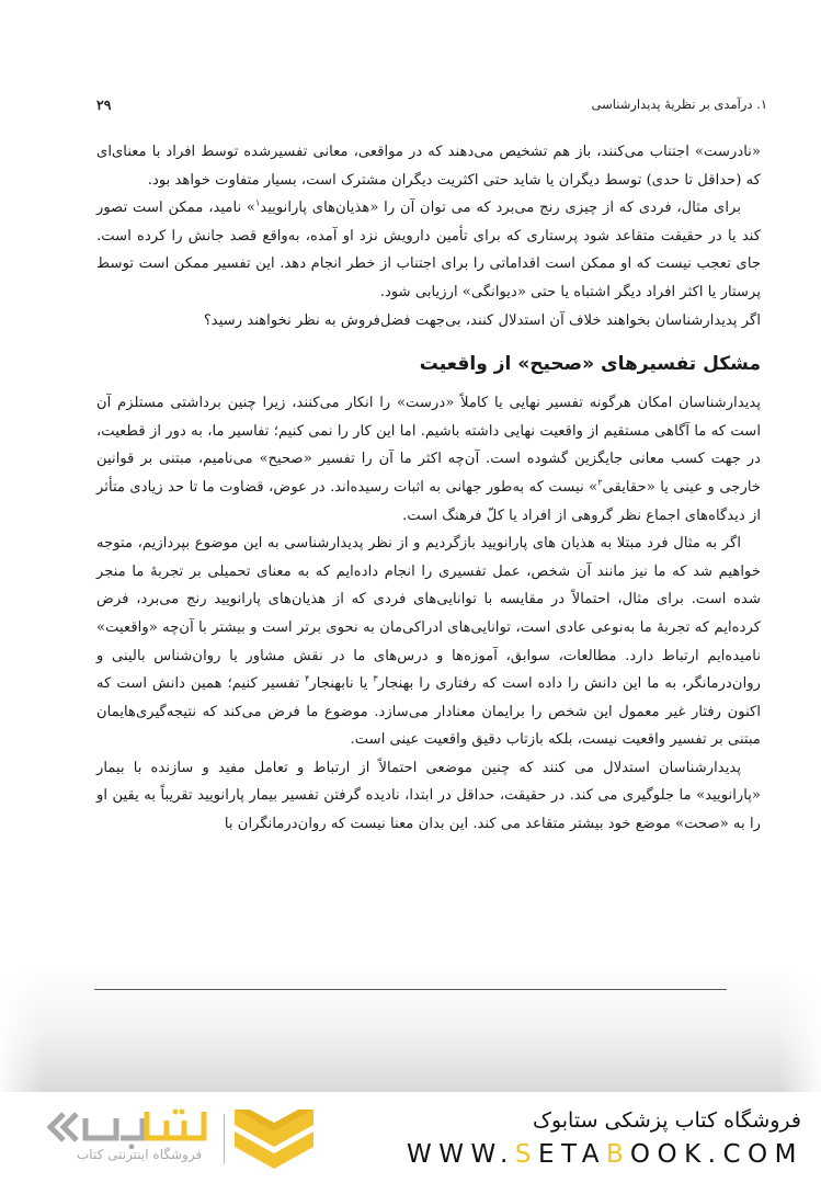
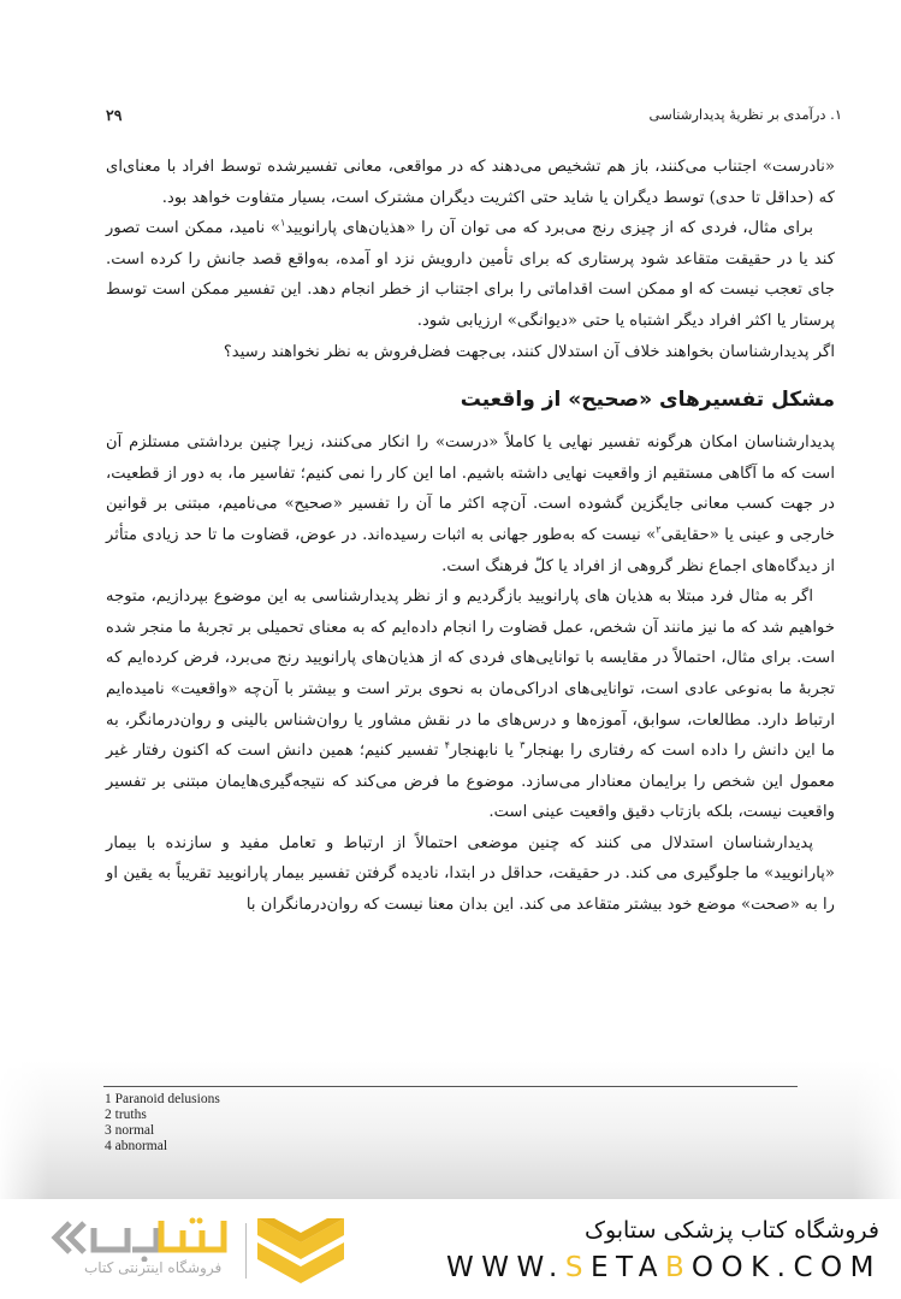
  ۱. درآمدی بر نظریهٔ پدیدارشناسی
  ۲۹
  «نادرست» اجتناب می‌کنند، باز هم تشخیص می‌دهند که در مواقعی، معانی تفسیرشده توسط افراد با معنای‌ای که (حداقل تا حدی) توسط دیگران یا شاید حتی اکثریت دیگران مشترک است، بسیار متفاوت خواهد بود.
  برای مثال، فردی که از چیزی رنج می‌برد که می توان آن را «هذیان‌های پارانویید۱» نامید، ممکن است تصور کند یا در حقیقت متقاعد شود پرستاری که برای تأمین دارویش نزد او آمده، به‌واقع قصد جانش را کرده است. جای تعجب نیست که او ممکن است اقداماتی را برای اجتناب از خطر انجام دهد. این تفسیر ممکن است توسط پرستار یا اکثر افراد دیگر اشتباه یا حتی «دیوانگی» ارزیابی شود.
  اگر پدیدارشناسان بخواهند خلاف آن استدلال کنند، بی‌جهت فضل‌فروش به نظر نخواهند رسید؟
  مشکل تفسیرهای «صحیح» از واقعیت
  پدیدارشناسان امکان هرگونه تفسیر نهایی یا کاملاً «درست» را انکار می‌کنند، زیرا چنین برداشتی مستلزم آن است که ما آگاهی مستقیم از واقعیت نهایی داشته باشیم. اما این کار را نمی کنیم؛ تفاسیر ما، به دور از قطعیت، در جهت کسب معانی جایگزین گشوده است. آن‌چه اکثر ما آن را تفسیر «صحیح» می‌نامیم، مبتنی بر قوانین خارجی و عینی یا «حقایقی۲» نیست که به‌طور جهانی به اثبات رسیده‌اند. در عوض، قضاوت ما تا حد زیادی متأثر از دیدگاه‌های اجماع نظر گروهی از افراد یا کلّ فرهنگ است.
- اگر به مثال فرد مبتلا به هذیان های پارانویید بازگردیم و از نظر پدیدارشناسی به این موضوع بپردازیم، متوجه خواهیم شد که ما نیز مانند آن شخص، عمل تفسیری را انجام داده‌ایم که به معنای تحمیلی بر تجربهٔ ما منجر شده است. برای مثال، احتمالاً در مقایسه با توانایی‌های فردی که از هذیان‌های پارانویید رنج می‌برد، فرض کرده‌ایم که تجربهٔ ما به‌نوعی عادی است، توانایی‌های ادراکی‌مان به نحوی برتر است و بیشتر با آن‌چه «واقعیت» نامیده‌ایم ارتباط دارد. مطالعات، سوابق، آموزه‌ها و درس‌های ما در نقش مشاور یا روان‌شناس بالینی و روان‌درمانگر، به ما این دانش را داده است که رفتاری را بهنجار۳ یا نابهنجار۴ تفسیر کنیم؛ همین دانش است که اکنون رفتار غیر معمول این شخص را برایمان معنادار می‌سازد. موضوع ما فرض می‌کند که نتیجه‌گیری‌هایمان مبتنی بر تفسیر واقعیت نیست، بلکه بازتاب دقیق واقعیت عینی است.
+ اگر به مثال فرد مبتلا به هذیان های پارانویید بازگردیم و از نظر پدیدارشناسی به این موضوع بپردازیم، متوجه خواهیم شد که ما نیز مانند آن شخص، عمل قضاوت را انجام داده‌ایم که به معنای تحمیلی بر تجربهٔ ما منجر شده است. برای مثال، احتمالاً در مقایسه با توانایی‌های فردی که از هذیان‌های پارانویید رنج می‌برد، فرض کرده‌ایم که تجربهٔ ما به‌نوعی عادی است، توانایی‌های ادراکی‌مان به نحوی برتر است و بیشتر با آن‌چه «واقعیت» نامیده‌ایم ارتباط دارد. مطالعات، سوابق، آموزه‌ها و درس‌های ما در نقش مشاور یا روان‌شناس بالینی و روان‌درمانگر، به ما این دانش را داده است که رفتاری را بهنجار۳ یا نابهنجار۴ تفسیر کنیم؛ همین دانش است که اکنون رفتار غیر معمول این شخص را برایمان معنادار می‌سازد. موضوع ما فرض می‌کند که نتیجه‌گیری‌هایمان مبتنی بر تفسیر واقعیت نیست، بلکه بازتاب دقیق واقعیت عینی است.
  پدیدارشناسان استدلال می کنند که چنین موضعی احتمالاً از ارتباط و تعامل مفید و سازنده با بیمار «پارانویید» ما جلوگیری می کند. در حقیقت، حداقل در ابتدا، نادیده گرفتن تفسیر بیمار پارانویید تقریباً به یقین او را به «صحت» موضع خود بیشتر متقاعد می کند. این بدان معنا نیست که روان‌درمانگران با
+ 1 Paranoid delusions
+ 2 truths
+ 3 normal
+ 4 abnormal
  فروشگاه اینترنتی کتاب
  فروشگاه کتاب پزشکی ستابوک
  WWW.SETABOOK.COM
